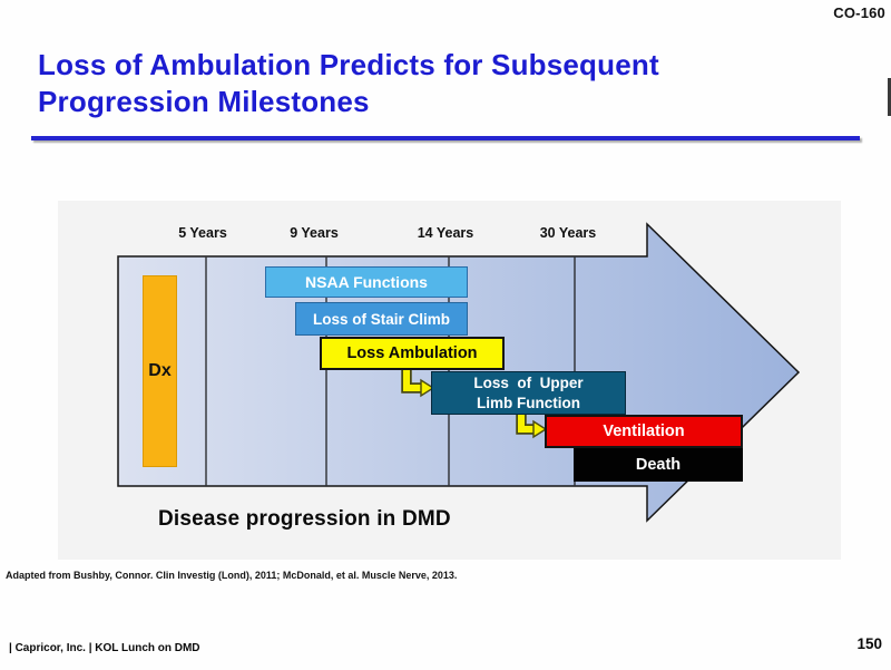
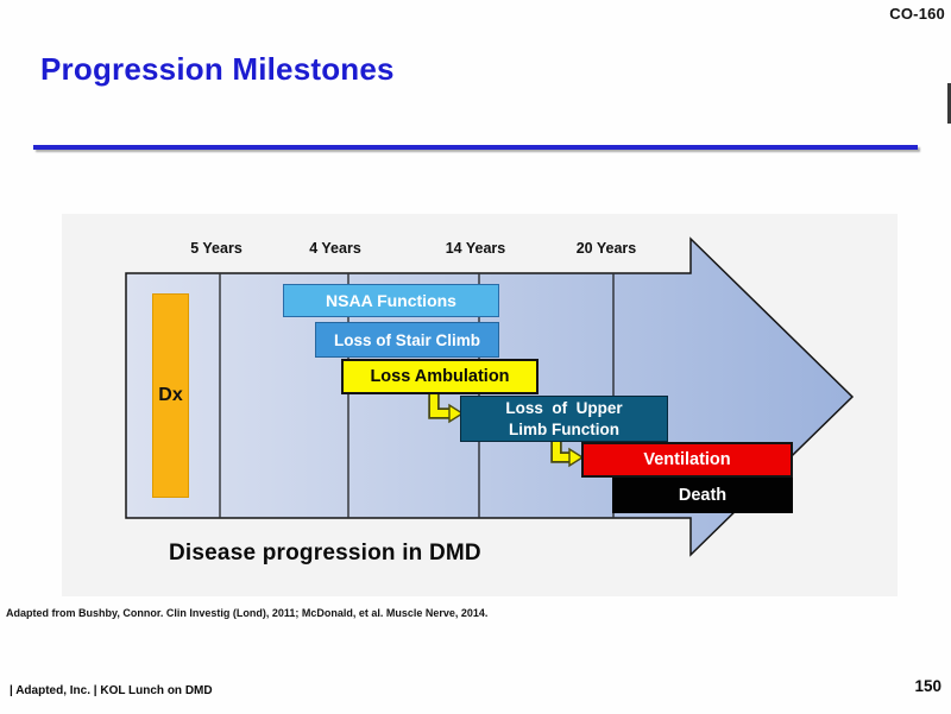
  CO-160
- Loss of Ambulation Predicts for Subsequent
  Progression Milestones
  5 Years
- 9 Years
+ 4 Years
  14 Years
- 30 Years
+ 20 Years
  Dx
  NSAA Functions
  Loss of Stair Climb
  Loss Ambulation
  Loss of Upper
  Limb Function
  Ventilation
  Death
  Disease progression in DMD
- Adapted from Bushby, Connor. Clin Investig (Lond), 2011; McDonald, et al. Muscle Nerve, 2013.
+ Adapted from Bushby, Connor. Clin Investig (Lond), 2011; McDonald, et al. Muscle Nerve, 2014.
- | Capricor, Inc. | KOL Lunch on DMD
+ | Adapted, Inc. | KOL Lunch on DMD
  150
